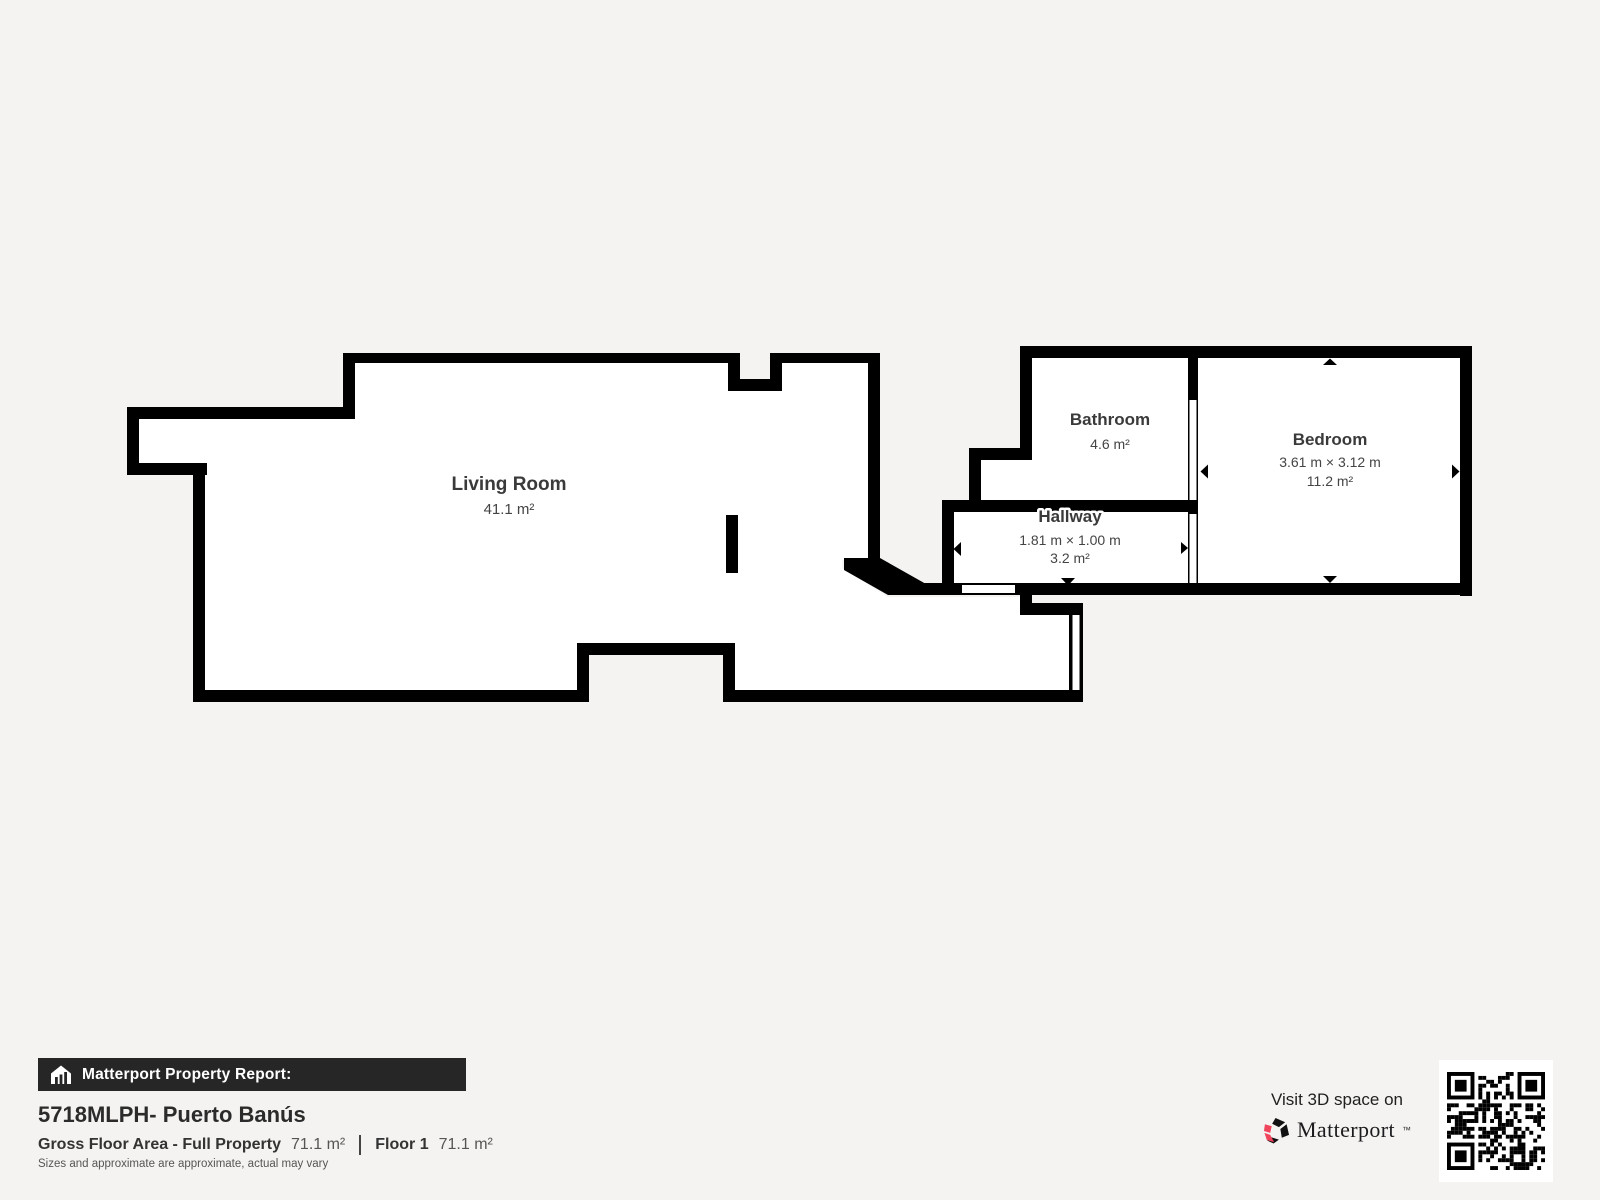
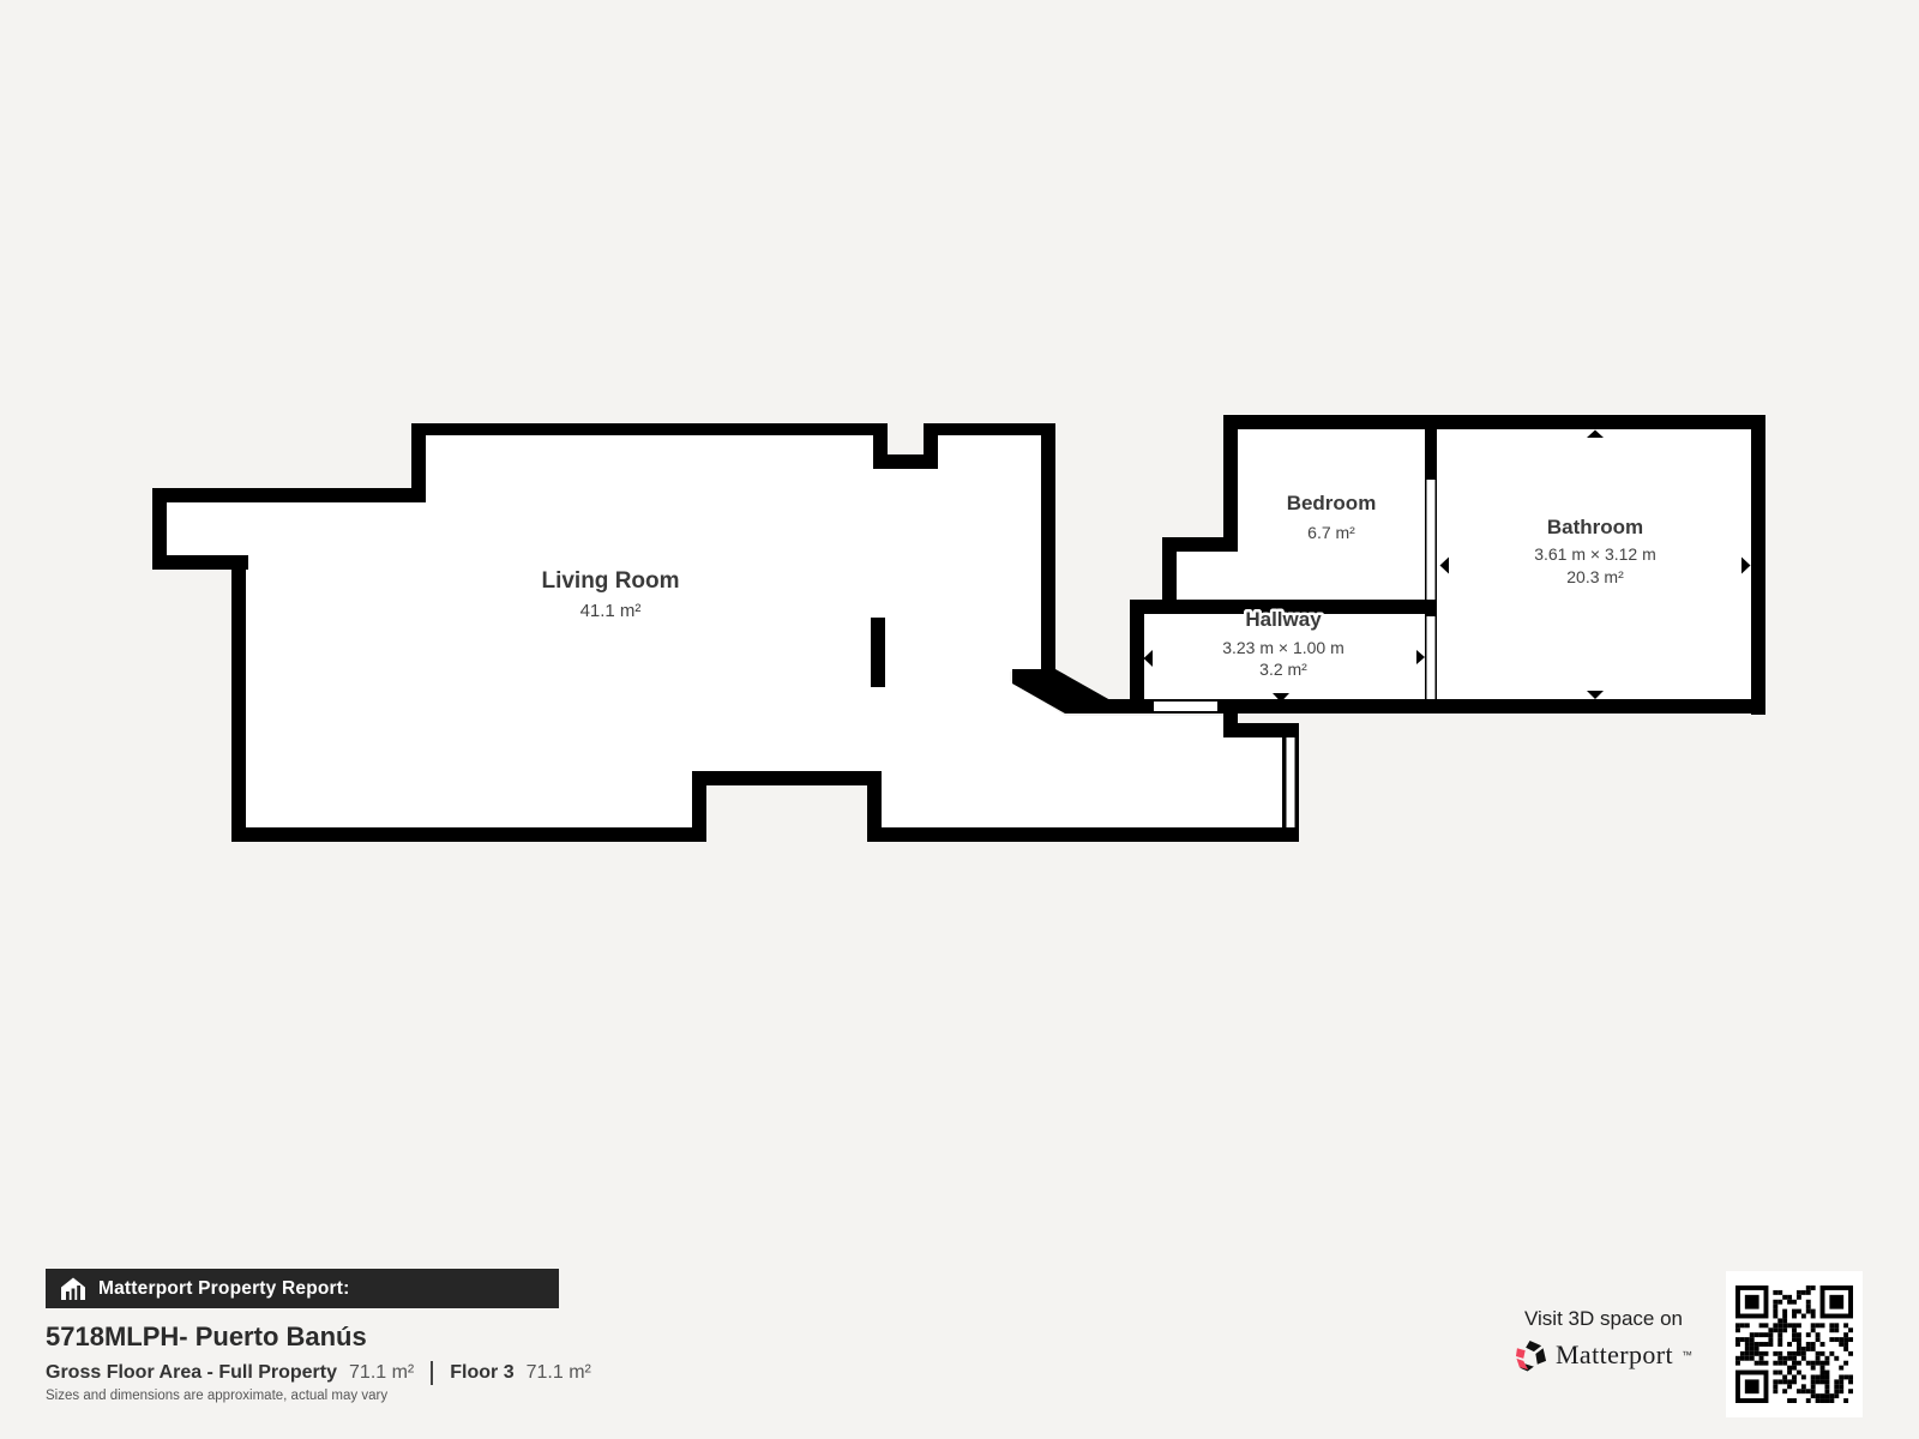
  Living Room
  41.1 m²
- Bathroom
+ Bedroom
- 4.6 m²
+ 6.7 m²
- Bedroom
+ Bathroom
  3.61 m × 3.12 m
- 11.2 m²
+ 20.3 m²
  Hallway
- 1.81 m × 1.00 m
+ 3.23 m × 1.00 m
  3.2 m²
  Matterport Property Report:
  5718MLPH- Puerto Banús
  Gross Floor Area - Full Property
  71.1 m²
- Floor 1
+ Floor 3
  71.1 m²
- Sizes and approximate are approximate, actual may vary
+ Sizes and dimensions are approximate, actual may vary
  Visit 3D space on
  Matterport
  ™
